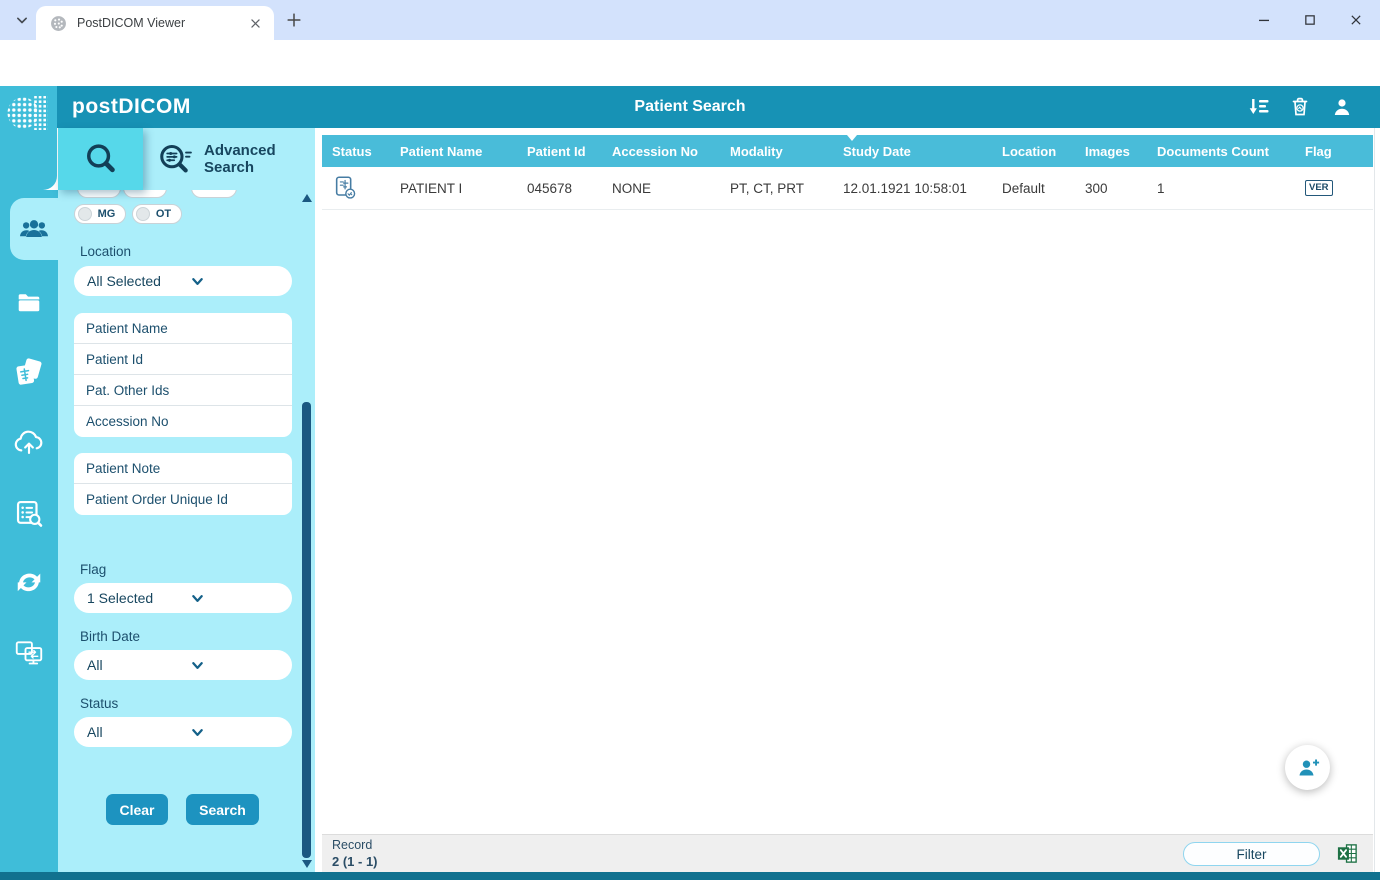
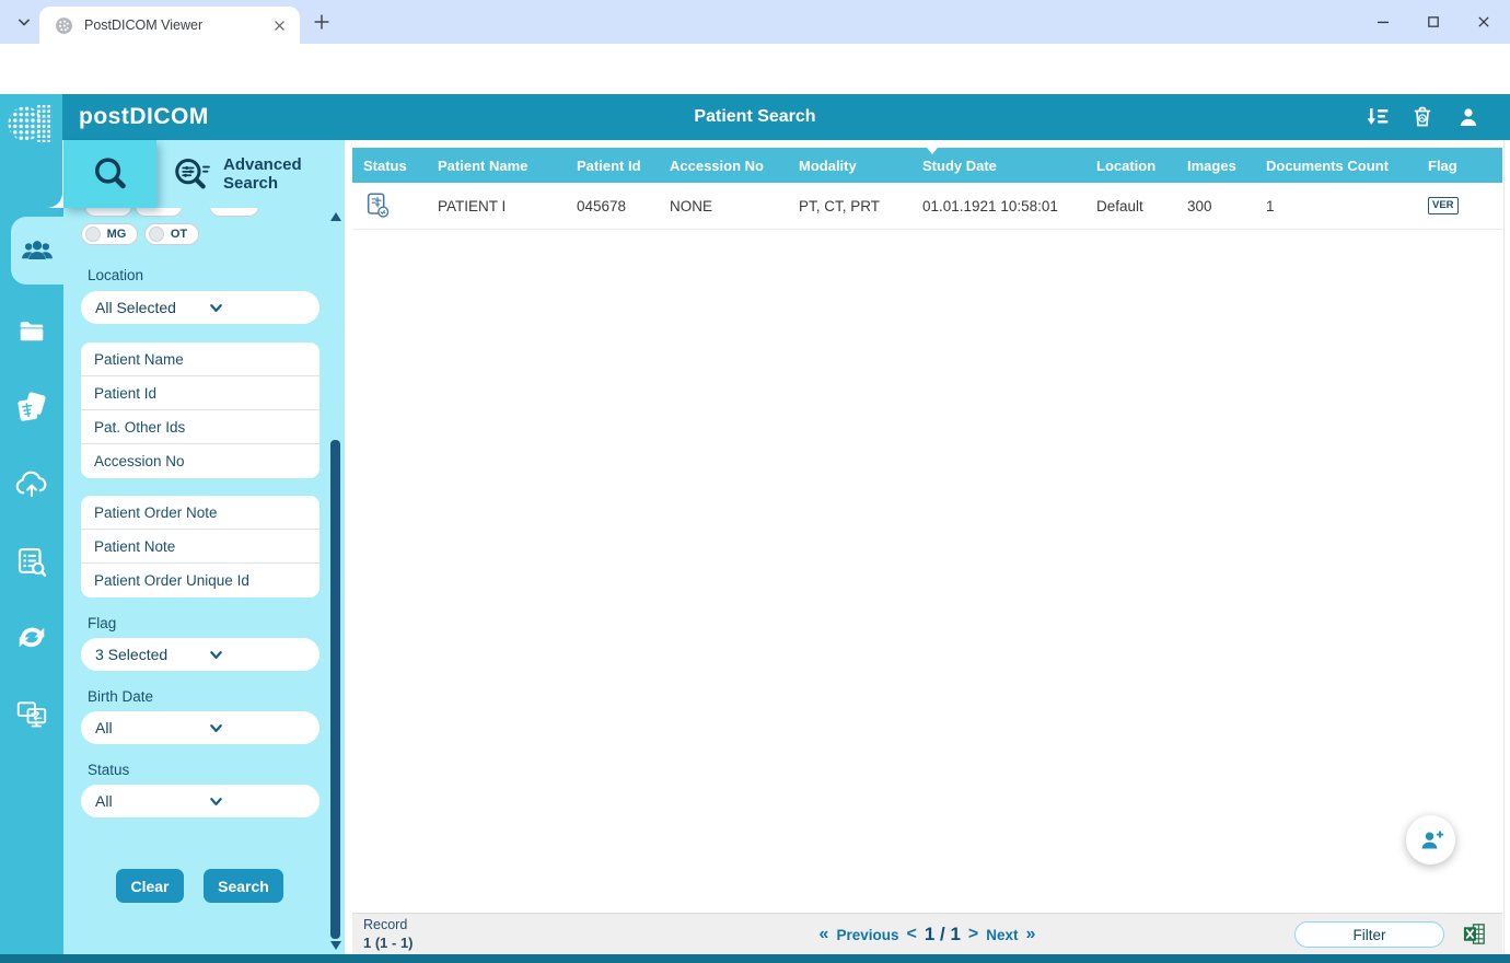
  PostDICOM Viewer
  postDICOM
  Patient Search
  Advanced Search
  MG
  OT
  Location
  All Selected
  Patient Name
  Patient Id
  Pat. Other Ids
  Accession No
+ Patient Order Note
  Patient Note
  Patient Order Unique Id
  Flag
- 1 Selected
+ 3 Selected
  Birth Date
  All
  Status
  All
  Clear
  Search
  Status
  Patient Name
  Patient Id
  Accession No
  Modality
  Study Date
  Location
  Images
  Documents Count
  Flag
  PATIENT I
  045678
  NONE
  PT, CT, PRT
- 12.01.1921 10:58:01
+ 01.01.1921 10:58:01
  Default
  300
  1
  VER
  Record
- 2 (1 - 1)
+ 1 (1 - 1)
+ «
+ Previous
+ <
+ 1 / 1
+ >
+ Next
+ »
  Filter
